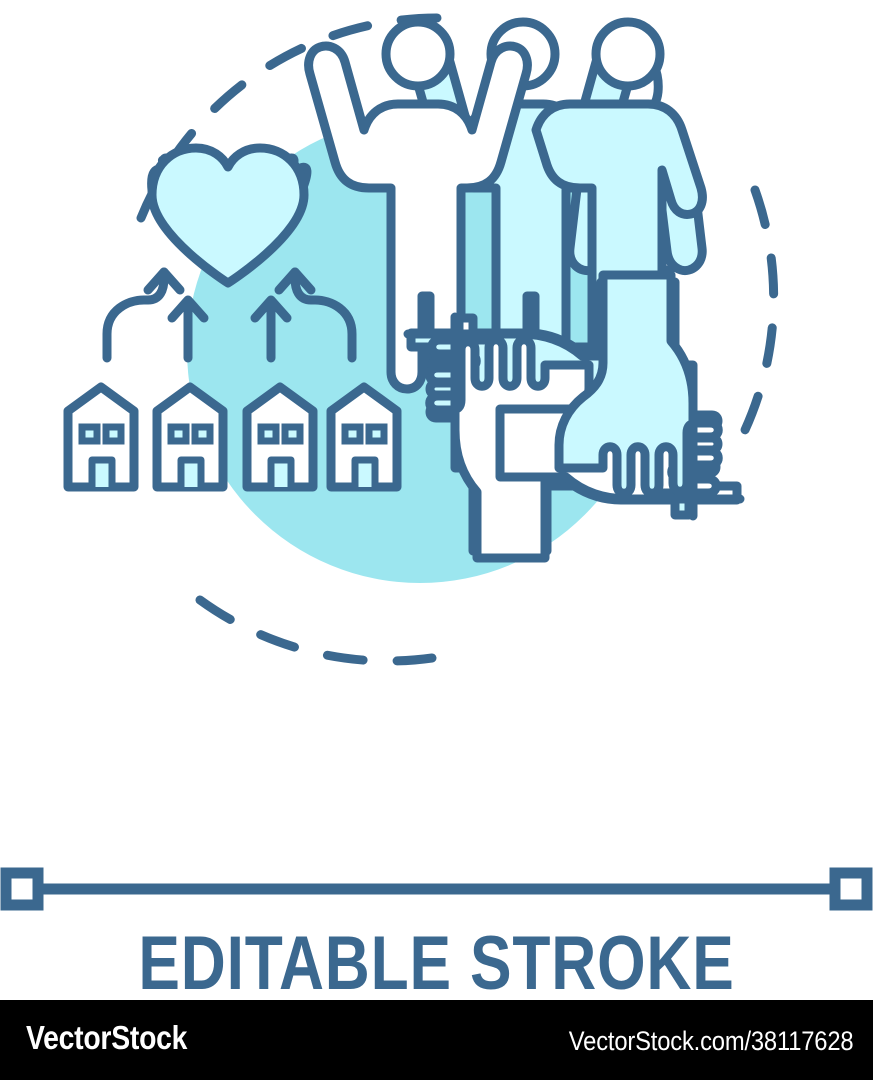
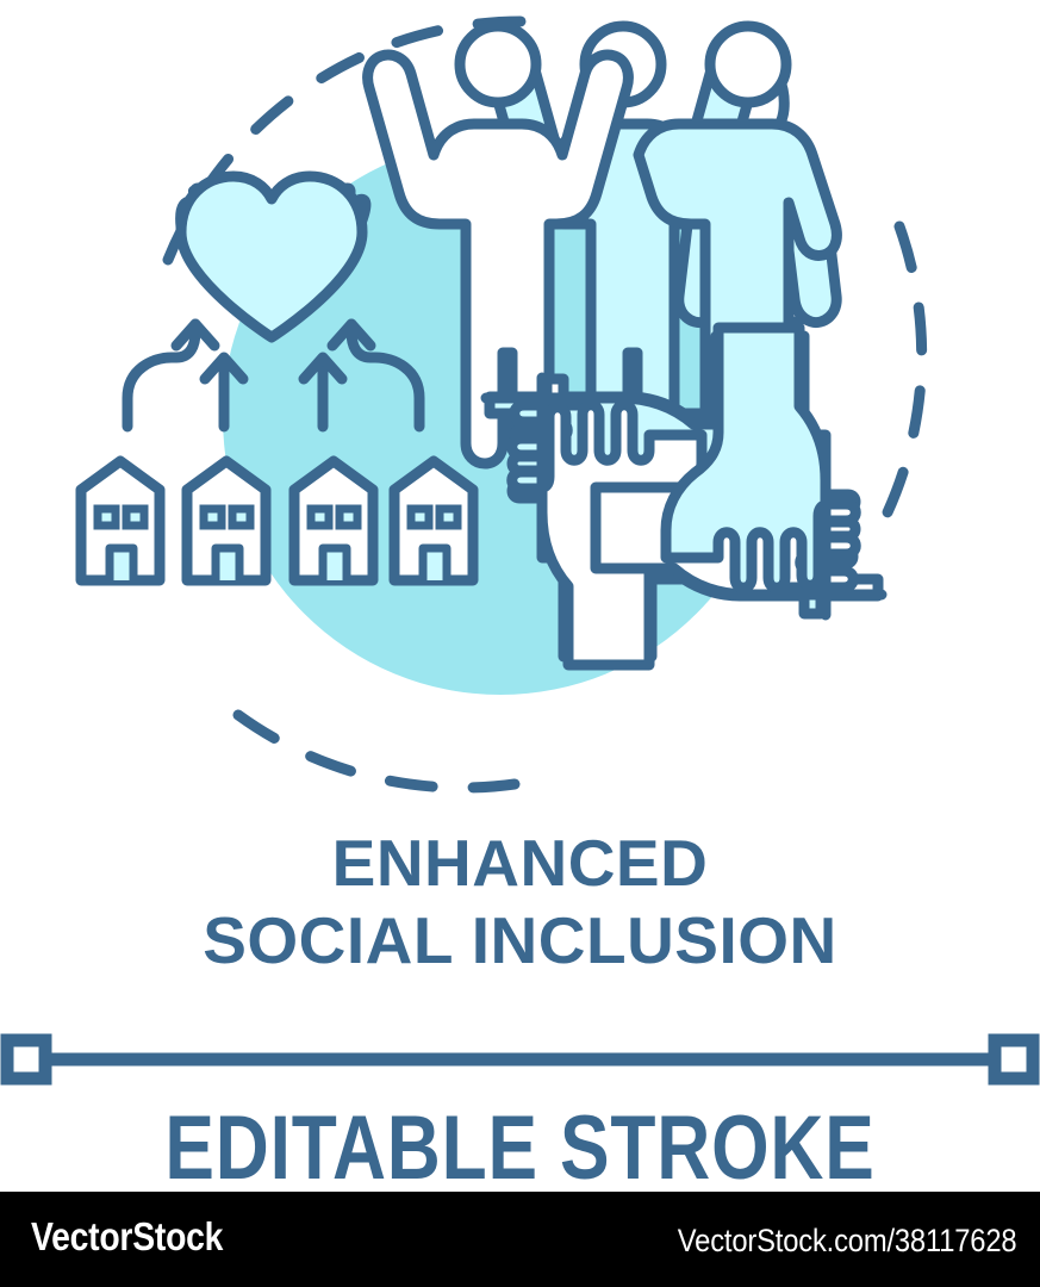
+ ENHANCED
+ SOCIAL INCLUSION
  EDITABLE STROKE
  VectorStock
  VectorStock.com/38117628
